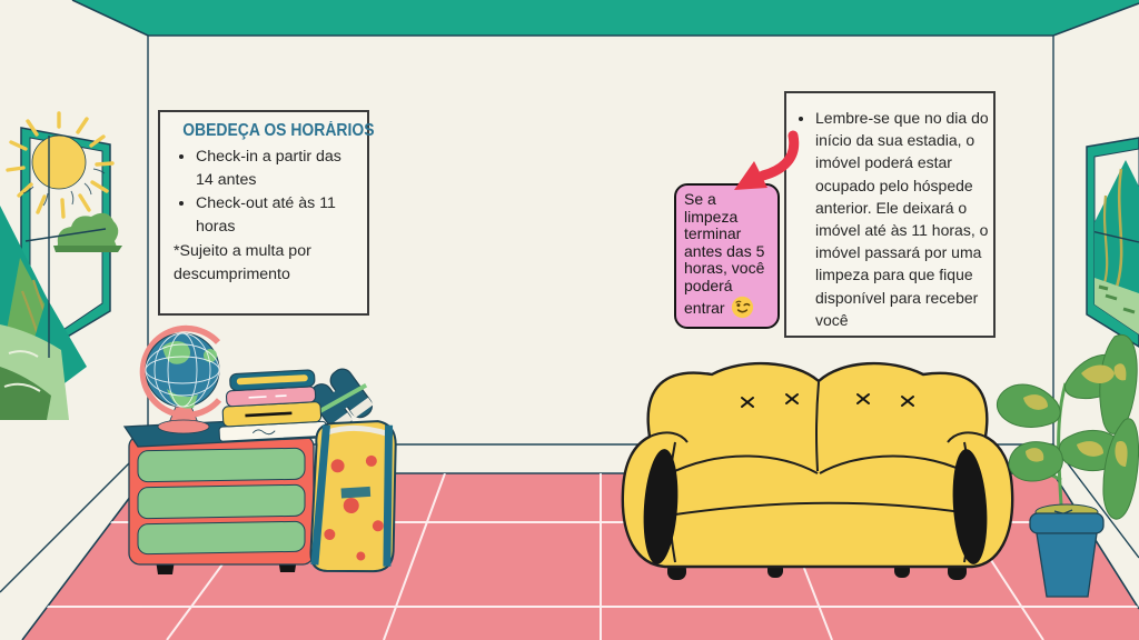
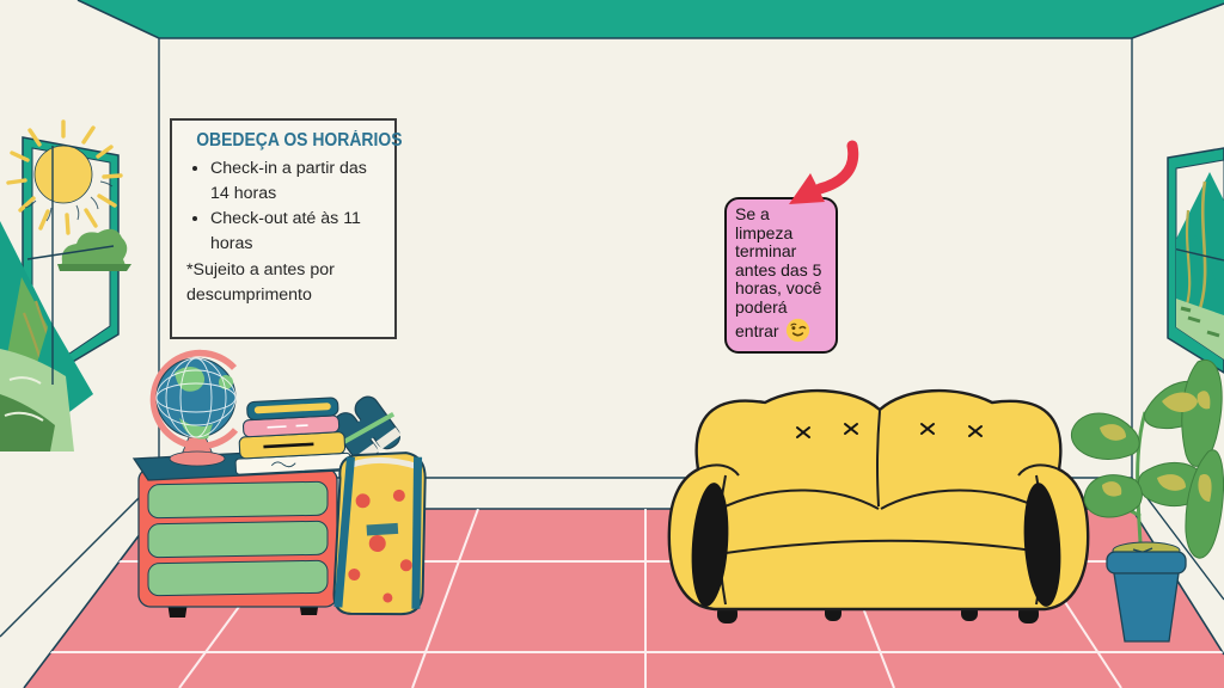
  OBEDEÇA OS HORÁR
- Check-in a partir das 14 antes
+ Check-in a partir das 14 horas
  Check-out até às 11 horas
- *Sujeito a multa por descumprimento
+ *Sujeito a antes por descumprimento
  Se a limpeza terminar antes das 5 horas, você poderá entrar
- Lembre-se que no dia do início da sua estadia, o imóvel poderá estar ocupado pelo hóspede anterior. Ele deixará o imóvel até às 11 horas, o imóvel passará por uma limpeza para que fique disponível para receber você
